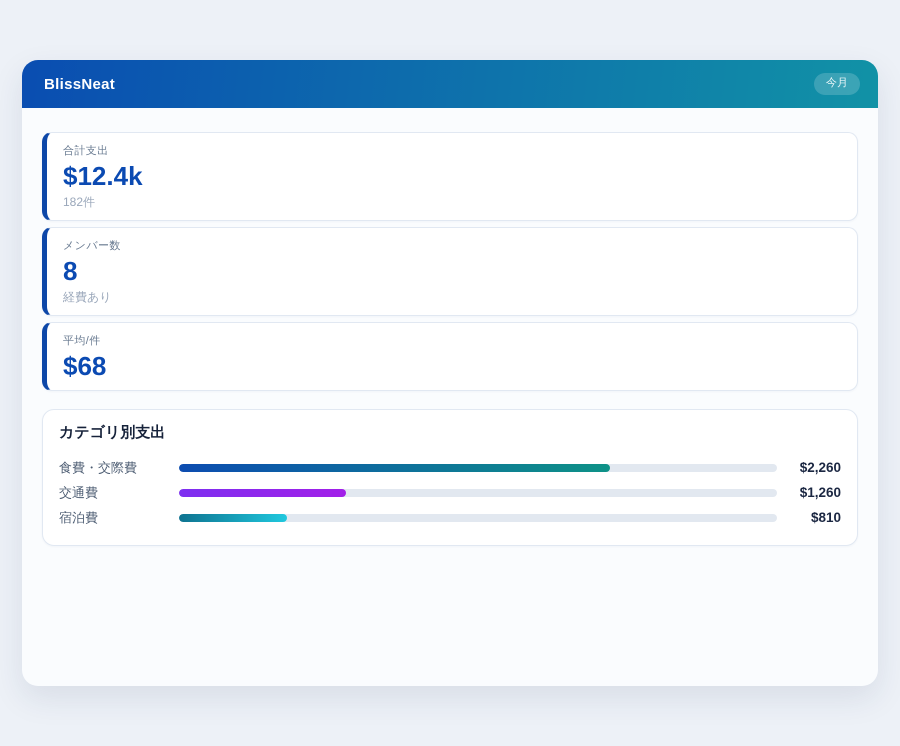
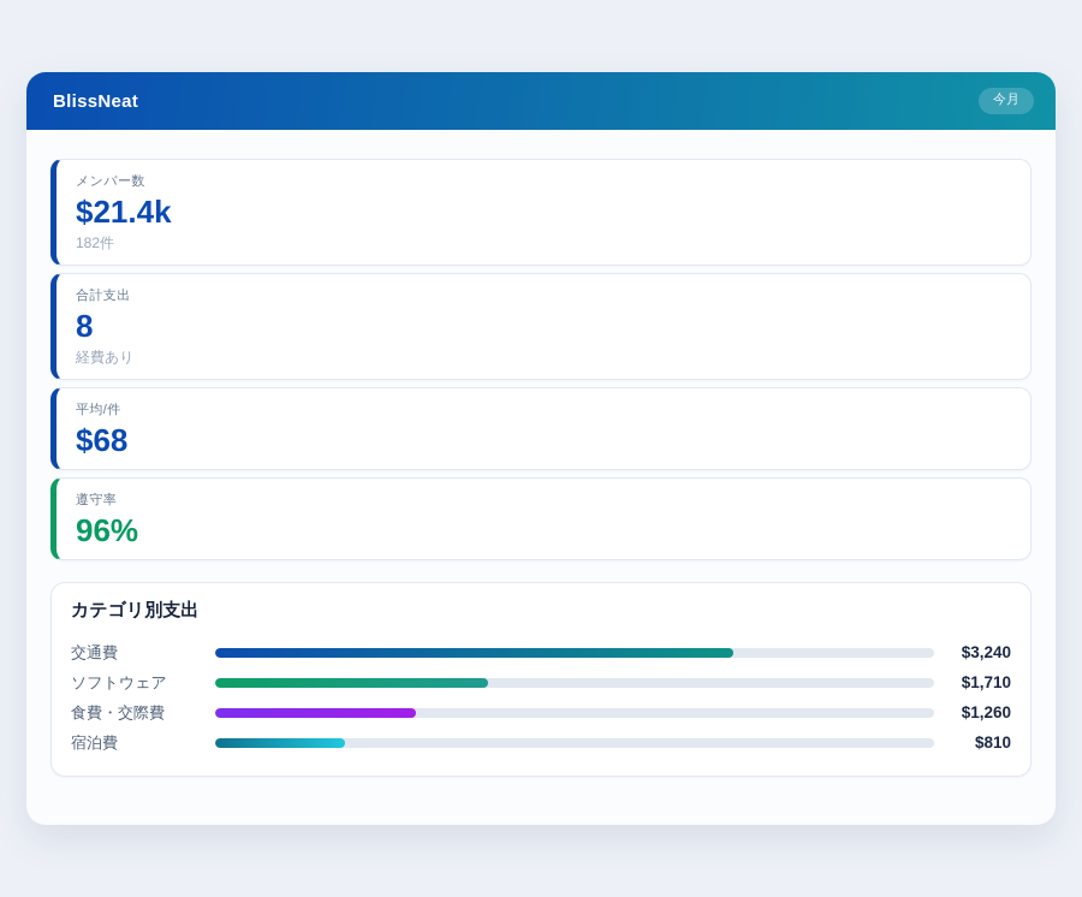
  BlissNeat
  今月
- 合計支出
+ メンバー数
- $12.4k
+ $21.4k
  182件
- メンバー数
+ 合計支出
  8
  経費あり
  平均/件
  $68
+ 遵守率
+ 96%
  カテゴリ別支出
- 食費・交際費
+ 交通費
- $2,260
+ $3,240
+ ソフトウェア
+ $1,710
- 交通費
+ 食費・交際費
  $1,260
  宿泊費
  $810
